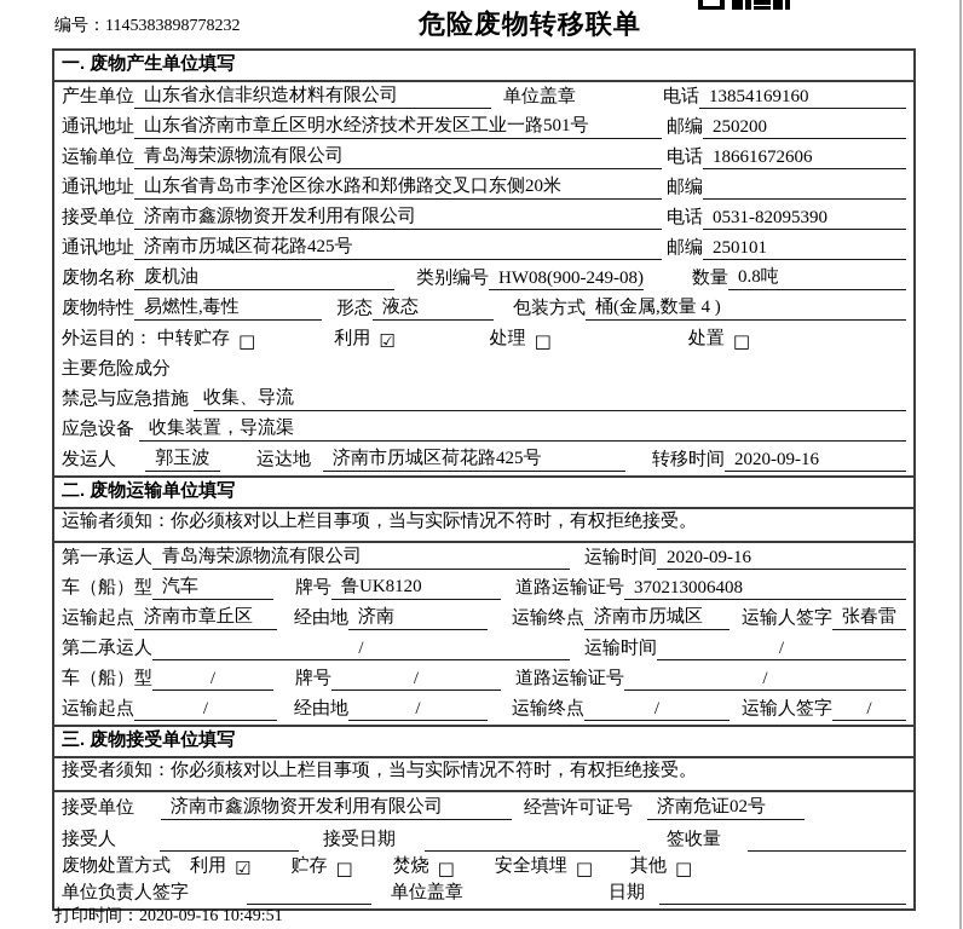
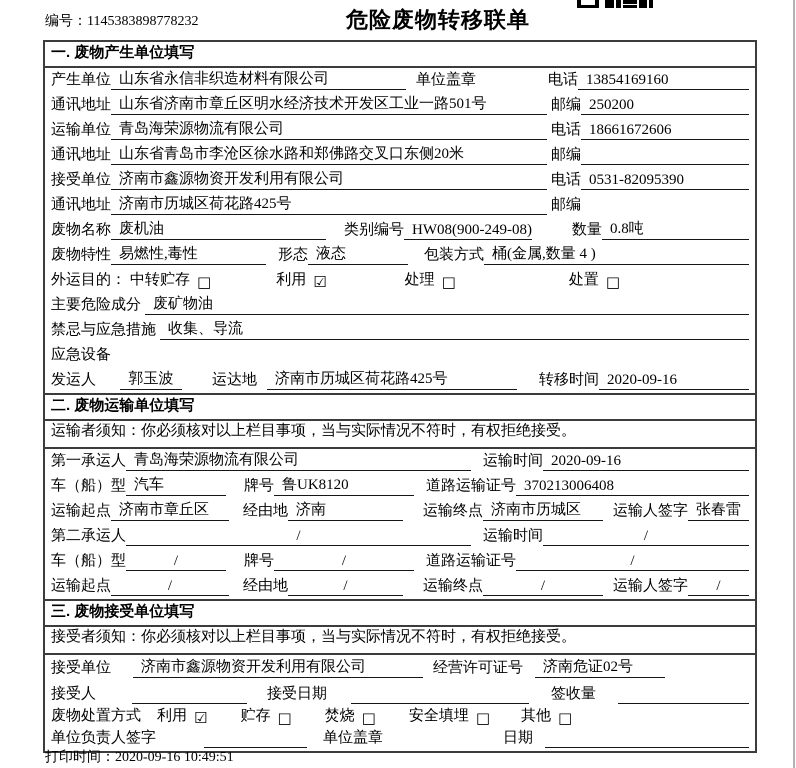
  编号：1145383898778232
  危险废物转移联单
  一. 废物产生单位填写
  产生单位
  山东省永信非织造材料有限公司
  单位盖章
  电话
  13854169160
  通讯地址
  山东省济南市章丘区明水经济技术开发区工业一路501号
  邮编
  250200
  运输单位
  青岛海荣源物流有限公司
  电话
  18661672606
  通讯地址
  山东省青岛市李沧区徐水路和郑佛路交叉口东侧20米
  邮编
  接受单位
  济南市鑫源物资开发利用有限公司
  电话
  0531-82095390
  通讯地址
  济南市历城区荷花路425号
  邮编
- 250101
  废物名称
  废机油
  类别编号
  HW08(900-249-08)
  数量
  0.8吨
  废物特性
  易燃性,毒性
  形态
  液态
  包装方式
  桶(金属,数量 4 )
  外运目的：
  中转贮存
  □
  利用
  ☑
  处理
  □
  处置
  □
  主要危险成分
+ 废矿物油
  禁忌与应急措施
  收集、导流
  应急设备
- 收集装置，导流渠
  发运人
  郭玉波
  运达地
  济南市历城区荷花路425号
  转移时间
  2020-09-16
  二. 废物运输单位填写
  运输者须知：
  你必须核对以上栏目事项，当与实际情况不符时，有权拒绝接受。
  第一承运人
  青岛海荣源物流有限公司
  运输时间
  2020-09-16
  车（船）型
  汽车
  牌号
  鲁UK8120
  道路运输证号
  370213006408
  运输起点
  济南市章丘区
  经由地
  济南
  运输终点
  济南市历城区
  运输人签字
  张春雷
  第二承运人
  /
  运输时间
  /
  车（船）型
  /
  牌号
  /
  道路运输证号
  /
  运输起点
  /
  经由地
  /
  运输终点
  /
  运输人签字
  /
  三. 废物接受单位填写
  接受者须知：
  你必须核对以上栏目事项，当与实际情况不符时，有权拒绝接受。
  接受单位
  济南市鑫源物资开发利用有限公司
  经营许可证号
  济南危证02号
  接受人
  接受日期
  签收量
  废物处置方式
  利用
  ☑
  贮存
  □
  焚烧
  □
  安全填埋
  □
  其他
  □
  单位负责人签字
  单位盖章
  日期
  打印时间：2020-09-16 10:49:51
